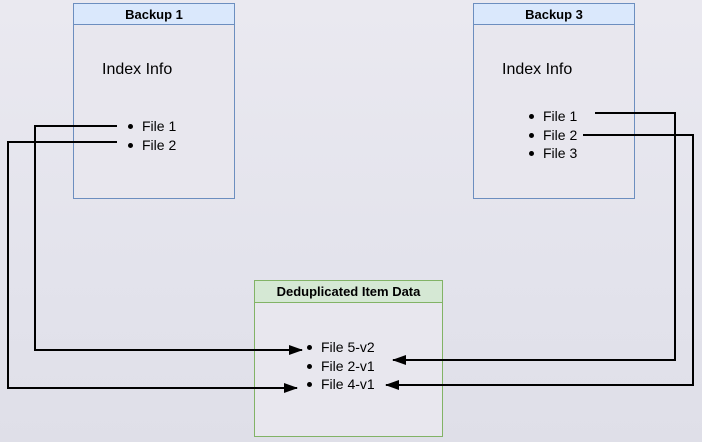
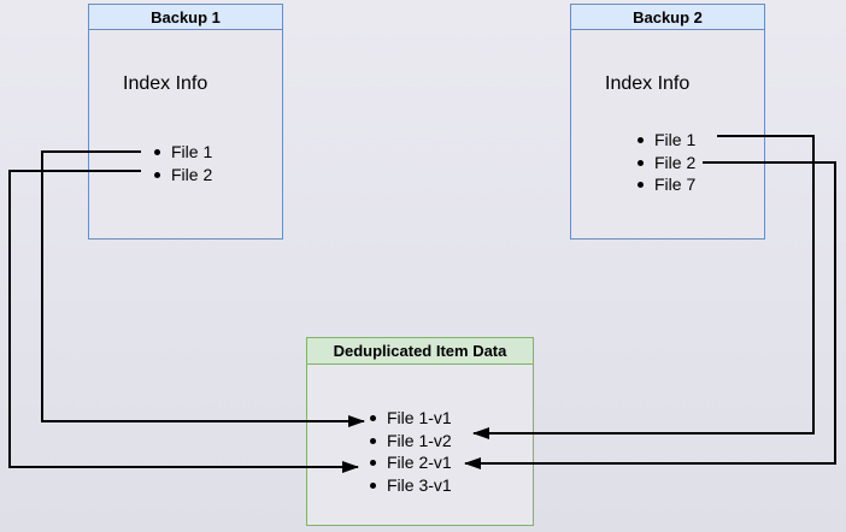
  Backup 1
  Index Info
  File 1
  File 2
- Backup 3
+ Backup 2
  Index Info
  File 1
  File 2
- File 3
+ File 7
  Deduplicated Item Data
+ File 1-v1
- File 5-v2
+ File 1-v2
  File 2-v1
- File 4-v1
+ File 3-v1
